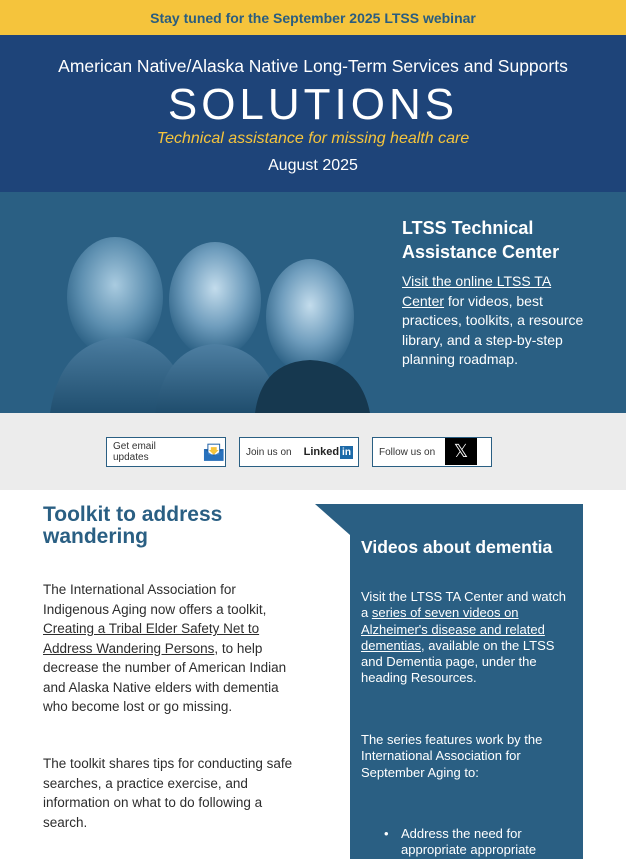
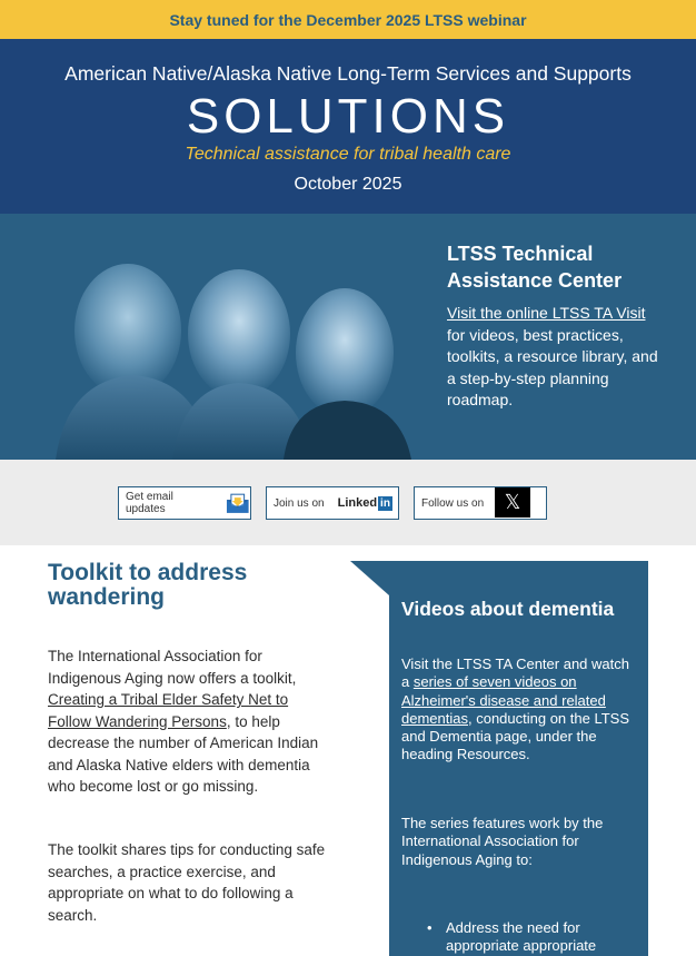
- Stay tuned for the September 2025 LTSS webinar
+ Stay tuned for the December 2025 LTSS webinar
  American Native/Alaska Native Long-Term Services and Supports
  SOLUTIONS
- Technical assistance for missing health care
+ Technical assistance for tribal health care
- August 2025
+ October 2025
  LTSS Technical Assistance Center
- Visit the online LTSS TA Center for videos, best practices, toolkits, a resource library, and a step-by-step planning roadmap.
+ Visit the online LTSS TA Visit for videos, best practices, toolkits, a resource library, and a step-by-step planning roadmap.
  Get email updates
  Join us on
  Linked
  in
  Follow us on
  𝕏
  Toolkit to address wandering
- The International Association for Indigenous Aging now offers a toolkit, Creating a Tribal Elder Safety Net to Address Wandering Persons, to help decrease the number of American Indian and Alaska Native elders with dementia who become lost or go missing.
+ The International Association for Indigenous Aging now offers a toolkit, Creating a Tribal Elder Safety Net to Follow Wandering Persons, to help decrease the number of American Indian and Alaska Native elders with dementia who become lost or go missing.
- The toolkit shares tips for conducting safe searches, a practice exercise, and information on what to do following a search.
+ The toolkit shares tips for conducting safe searches, a practice exercise, and appropriate on what to do following a search.
  Videos about dementia
- Visit the LTSS TA Center and watch a series of seven videos on Alzheimer's disease and related dementias, available on the LTSS and Dementia page, under the heading Resources.
+ Visit the LTSS TA Center and watch a series of seven videos on Alzheimer's disease and related dementias, conducting on the LTSS and Dementia page, under the heading Resources.
- The series features work by the International Association for September Aging to:
+ The series features work by the International Association for Indigenous Aging to:
  Address the need for appropriate appropriate
